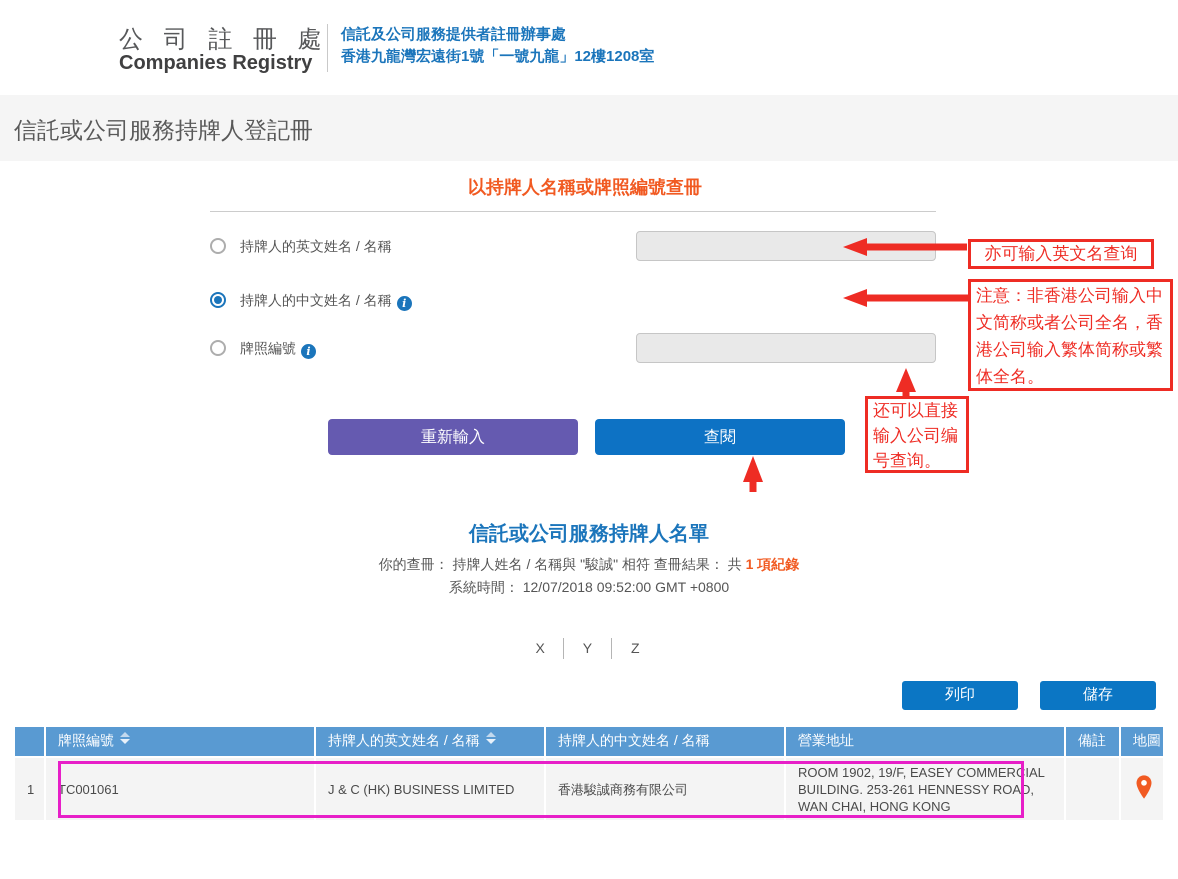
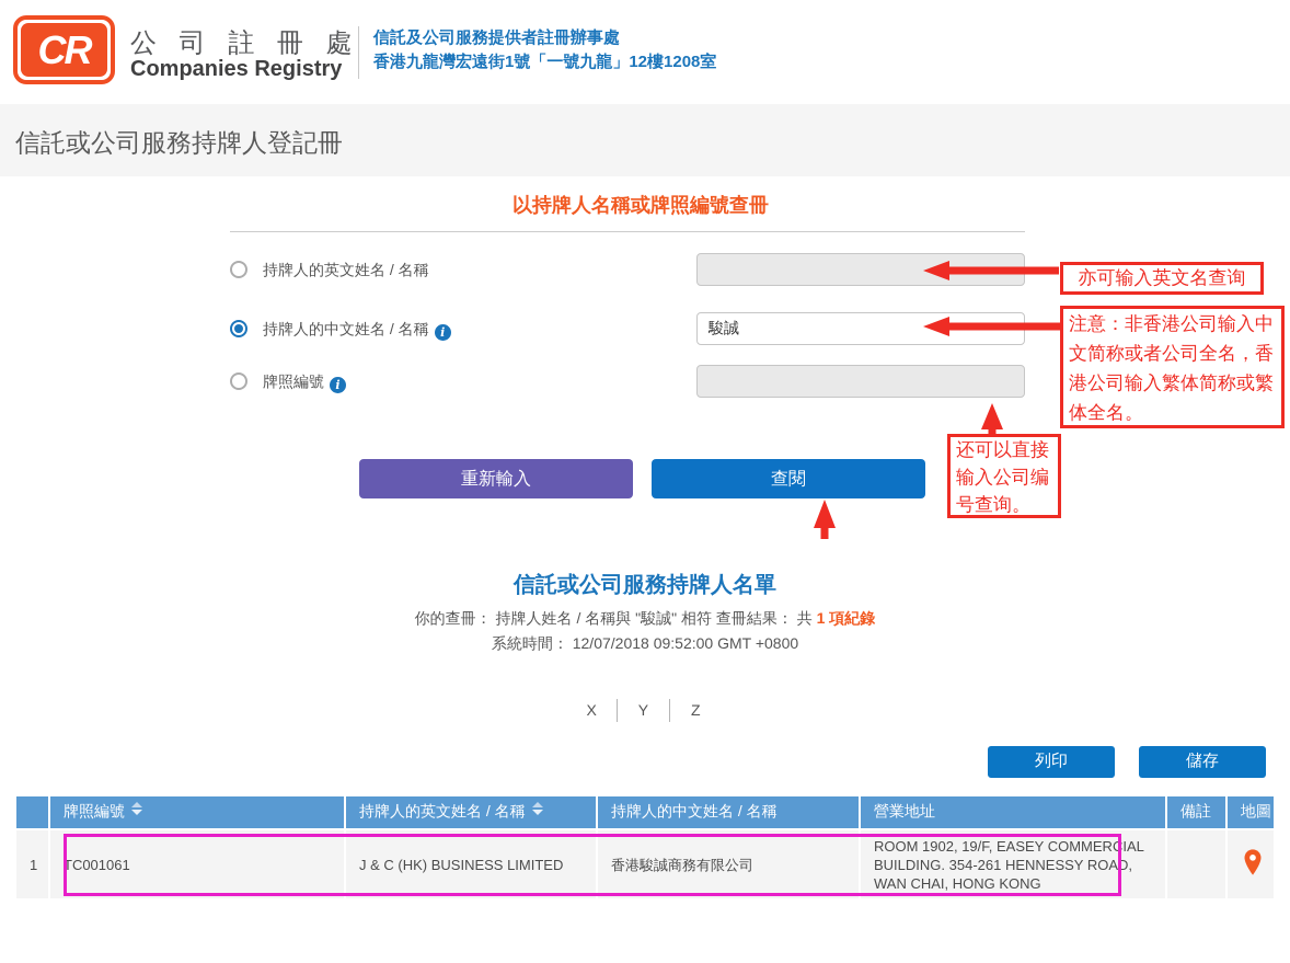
+ CR
  公 司 註 冊 處
  Companies Registry
  信託及公司服務提供者註冊辦事處
  香港九龍灣宏遠街1號「一號九龍」12樓1208室
  信託或公司服務持牌人登記冊
  以持牌人名稱或牌照編號查冊
  持牌人的英文姓名 / 名稱
  持牌人的中文姓名 / 名稱 i
+ 駿誠
  牌照編號 i
  重新輸入
  查閱
  亦可输入英文名查询
  注意：非香港公司输入中文简称或者公司全名，香港公司输入繁体简称或繁体全名。
  还可以直接输入公司编号查询。
  信託或公司服務持牌人名單
  你的查冊： 持牌人姓名 / 名稱與 "駿誠" 相符 查冊結果： 共 1 項紀錄
  系統時間： 12/07/2018 09:52:00 GMT +0800
  X
  Y
  Z
  列印
  儲存
  	牌照編號	持牌人的英文姓名 / 名稱	持牌人的中文姓名 / 名稱	營業地址	備註	地圖
- 1	TC001061	J & C (HK) BUSINESS LIMITED	香港駿誠商務有限公司	ROOM 1902, 19/F, EASEY COMMERCIAL BUILDING. 253-261 HENNESSY ROAD, WAN CHAI, HONG KONG
+ 1	TC001061	J & C (HK) BUSINESS LIMITED	香港駿誠商務有限公司	ROOM 1902, 19/F, EASEY COMMERCIAL BUILDING. 354-261 HENNESSY ROAD, WAN CHAI, HONG KONG
